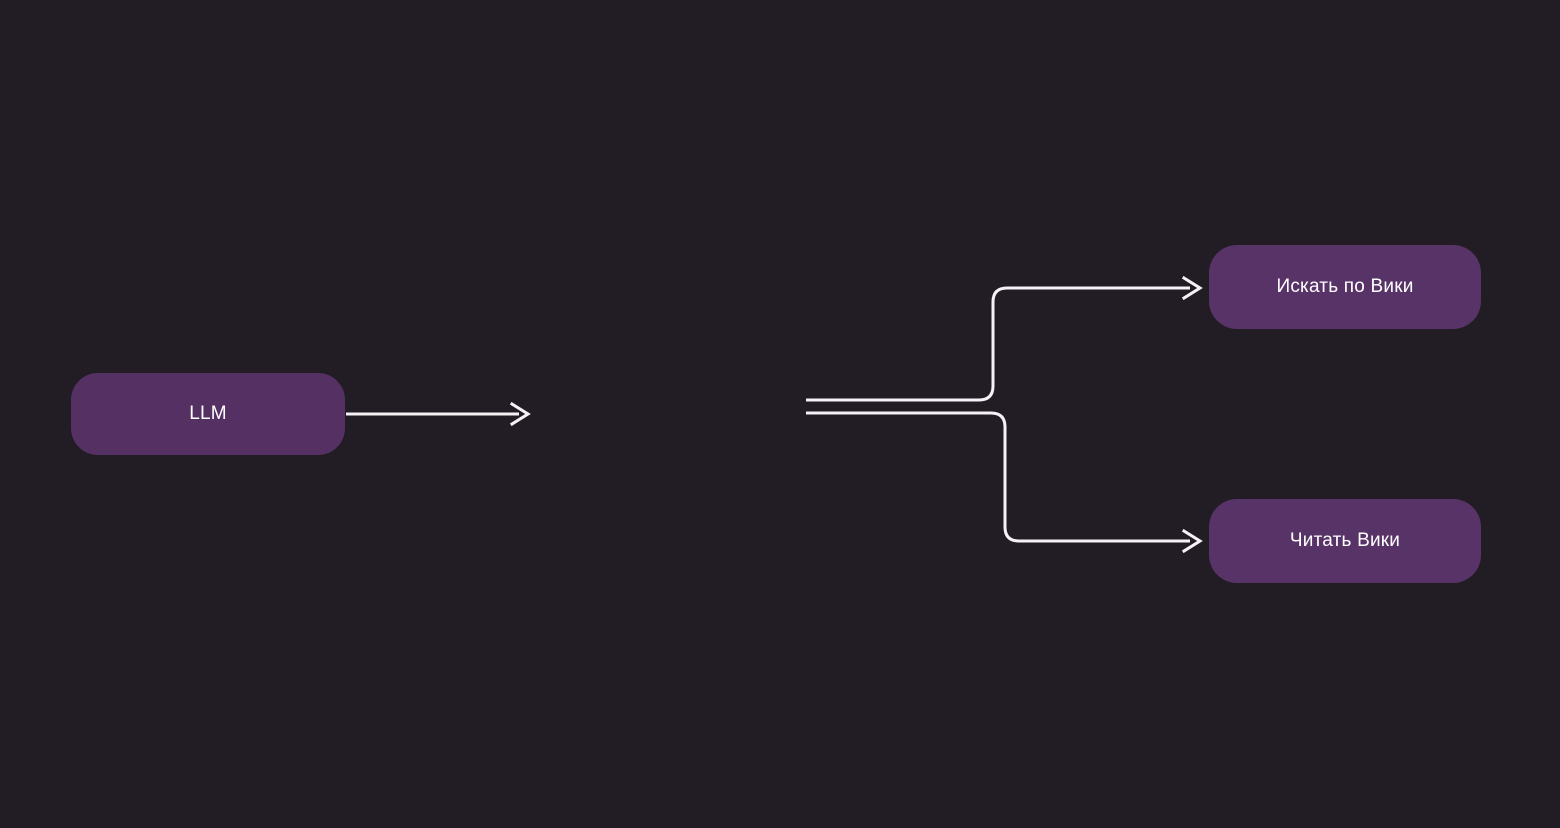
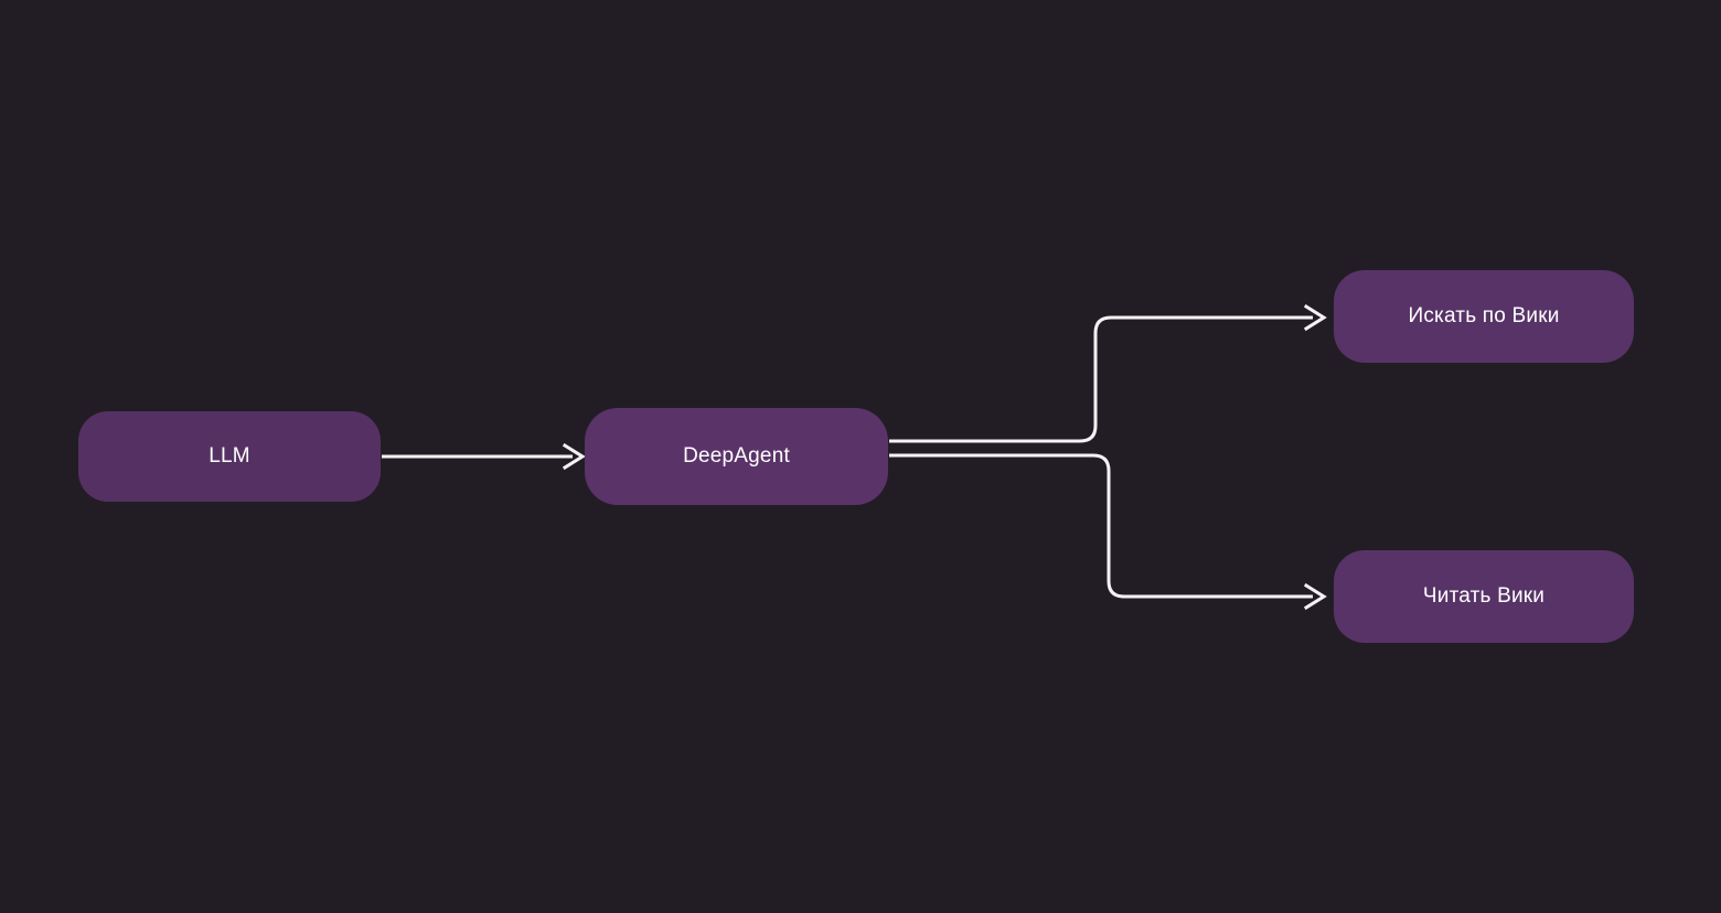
  LLM
+ DeepAgent
  Искать по Вики
  Читать Вики
